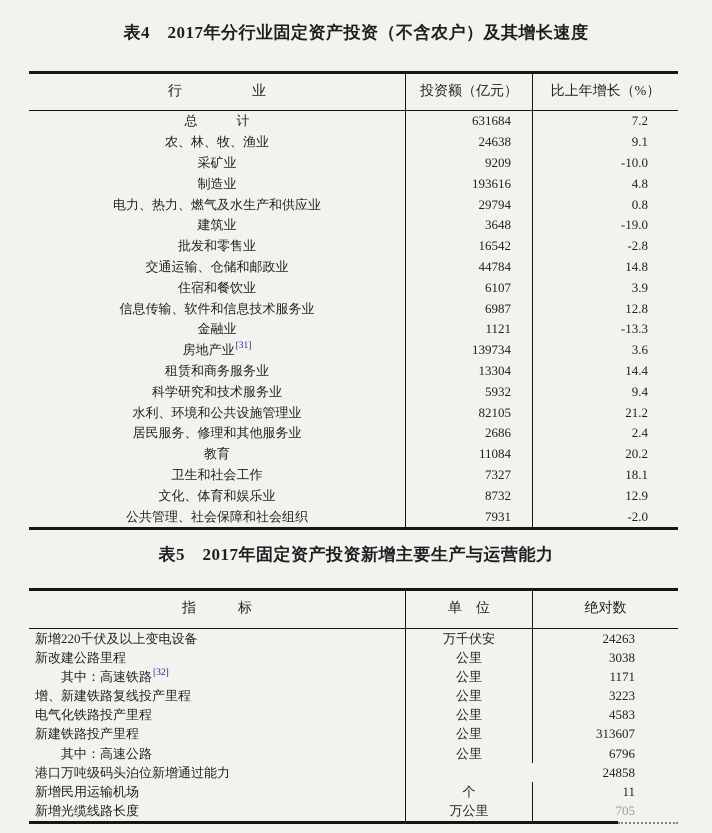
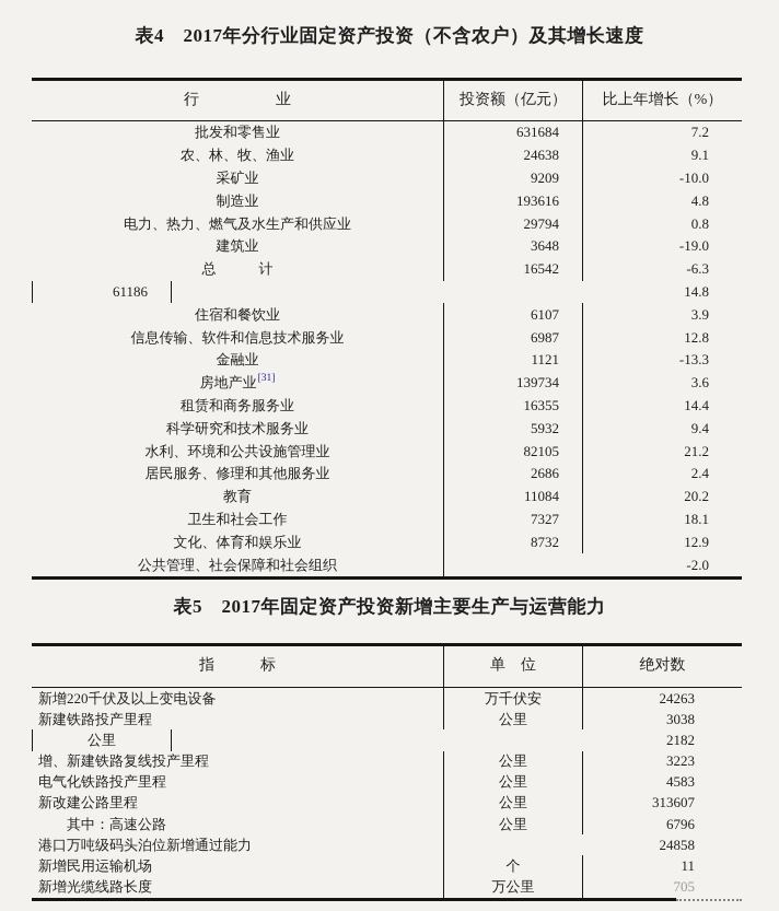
  表4 2017年分行业固定资产投资（不含农户）及其增长速度
  行 业
  投资额（亿元）
  比上年增长（%）
- 总 计
+ 批发和零售业
  631684
  7.2
  农、林、牧、渔业
  24638
  9.1
  采矿业
  9209
  -10.0
  制造业
  193616
  4.8
  电力、热力、燃气及水生产和供应业
  29794
  0.8
  建筑业
  3648
  -19.0
- 批发和零售业
+ 总 计
  16542
- -2.8
+ -6.3
- 交通运输、仓储和邮政业
- 44784
+ 61186
  14.8
  住宿和餐饮业
  6107
  3.9
  信息传输、软件和信息技术服务业
  6987
  12.8
  金融业
  1121
  -13.3
  房地产业
  [31]
  139734
  3.6
  租赁和商务服务业
- 13304
+ 16355
  14.4
  科学研究和技术服务业
  5932
  9.4
  水利、环境和公共设施管理业
  82105
  21.2
  居民服务、修理和其他服务业
  2686
  2.4
  教育
  11084
  20.2
  卫生和社会工作
  7327
  18.1
  文化、体育和娱乐业
  8732
  12.9
  公共管理、社会保障和社会组织
- 7931
  -2.0
  表5 2017年固定资产投资新增主要生产与运营能力
  指 标
  单 位
  绝对数
  新增220千伏及以上变电设备
  万千伏安
  24263
- 新改建公路里程
+ 新建铁路投产里程
  公里
  3038
- 其中：高速铁路
- [32]
  公里
- 1171
+ 2182
  增、新建铁路复线投产里程
  公里
  3223
  电气化铁路投产里程
  公里
  4583
- 新建铁路投产里程
+ 新改建公路里程
  公里
  313607
  其中：高速公路
  公里
  6796
  港口万吨级码头泊位新增通过能力
  24858
  新增民用运输机场
  个
  11
  新增光缆线路长度
  万公里
  705
